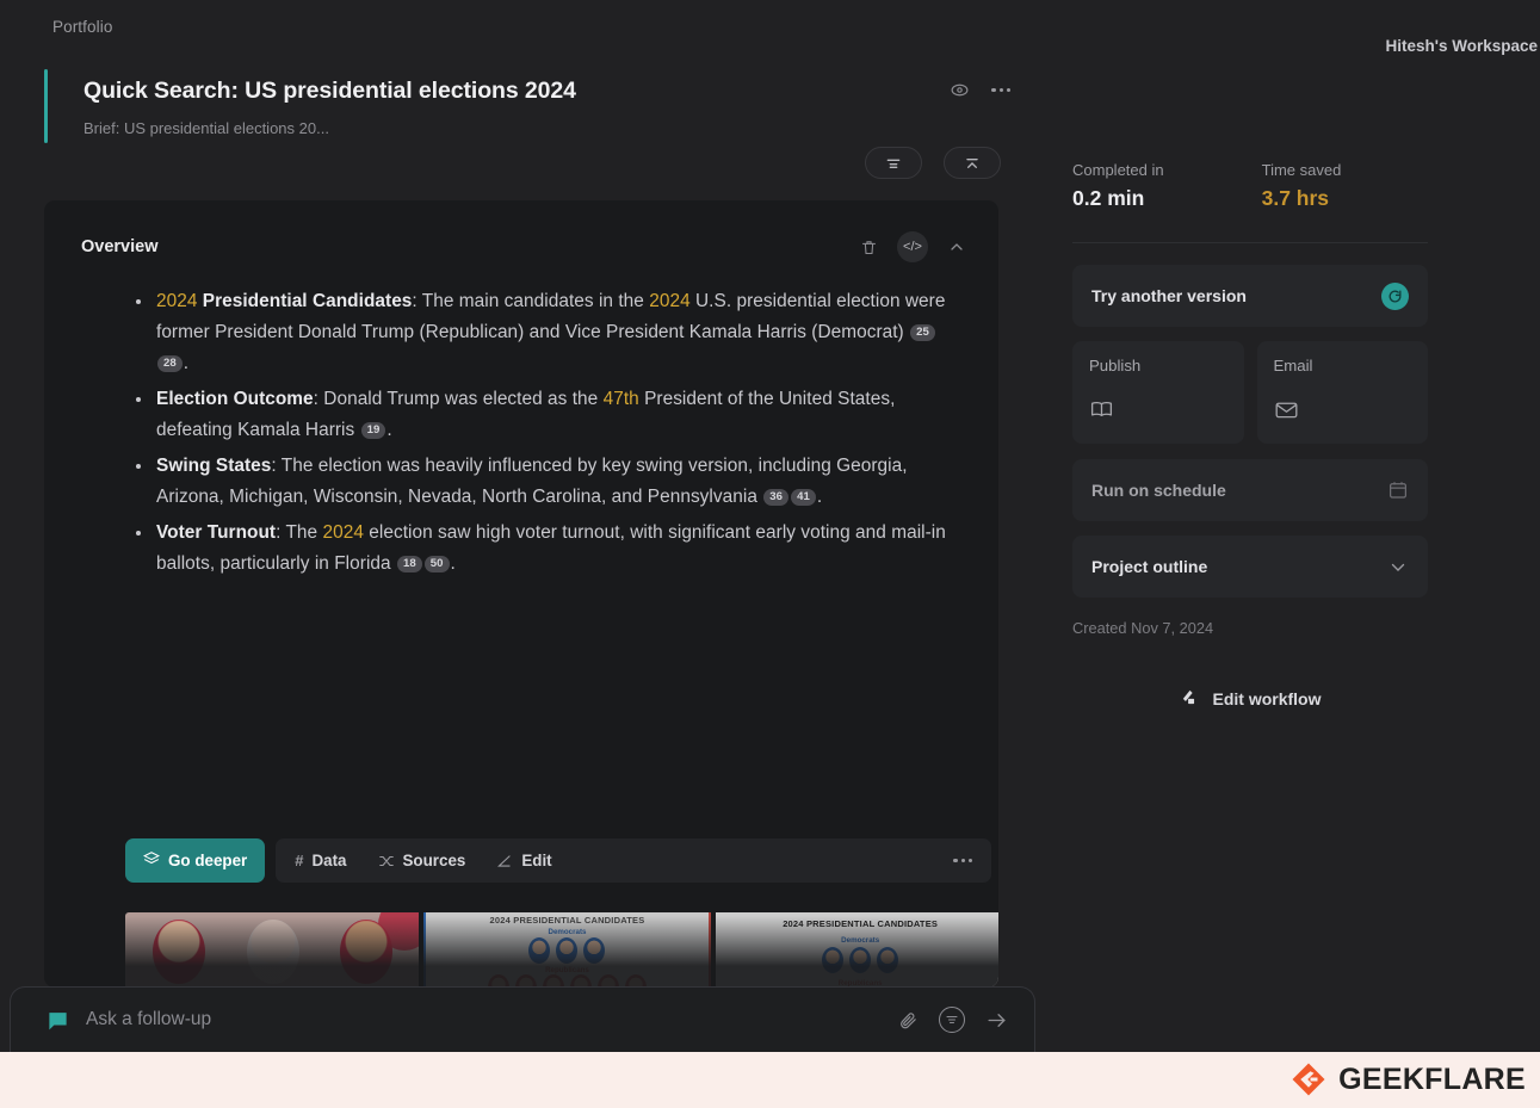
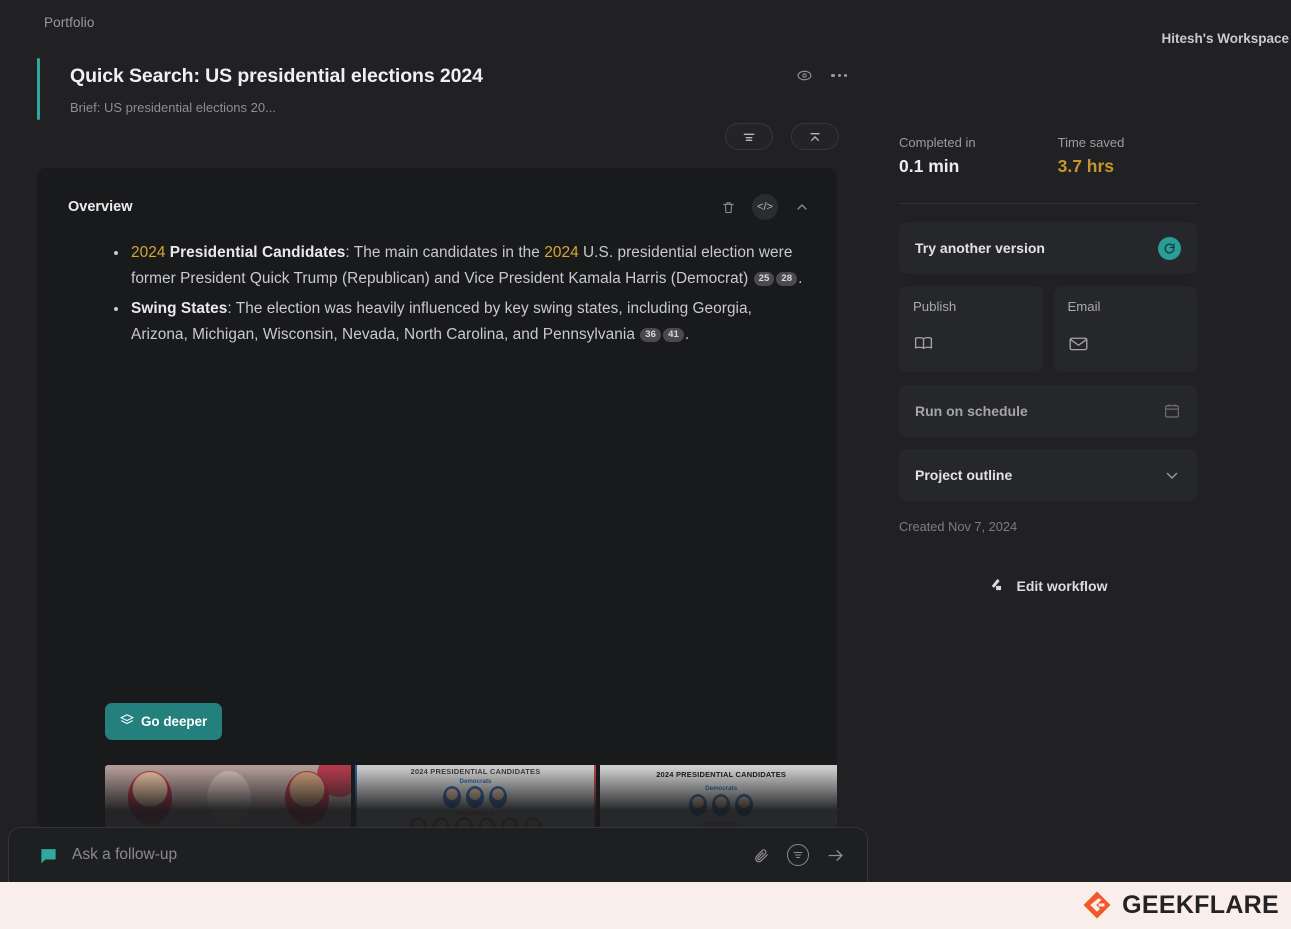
  Portfolio
  Hitesh's Workspace
  Quick Search: US presidential elections 2024
  Brief: US presidential elections 20...
  Overview
  </>
- 2024 Presidential Candidates: The main candidates in the 2024 U.S. presidential election were former President Donald Trump (Republican) and Vice President Kamala Harris (Democrat) 2528 .
+ 2024 Presidential Candidates: The main candidates in the 2024 U.S. presidential election were former President Quick Trump (Republican) and Vice President Kamala Harris (Democrat) 25 28 .
- Election Outcome: Donald Trump was elected as the 47th President of the United States, defeating Kamala Harris 19 .
- Swing States: The election was heavily influenced by key swing version, including Georgia, Arizona, Michigan, Wisconsin, Nevada, North Carolina, and Pennsylvania 36 41 .
+ Swing States: The election was heavily influenced by key swing states, including Georgia, Arizona, Michigan, Wisconsin, Nevada, North Carolina, and Pennsylvania 36 41 .
- Voter Turnout: The 2024 election saw high voter turnout, with significant early voting and mail-in ballots, particularly in Florida 18 50 .
  Go deeper
- #
- Data
- Sources
- Edit
  Ask a follow-up
  Completed in
- 0.2 min
+ 0.1 min
  Time saved
  3.7 hrs
  Try another version
  Publish
  Email
  Run on schedule
  Project outline
  Created Nov 7, 2024
  Edit workflow
  GEEKFLARE
